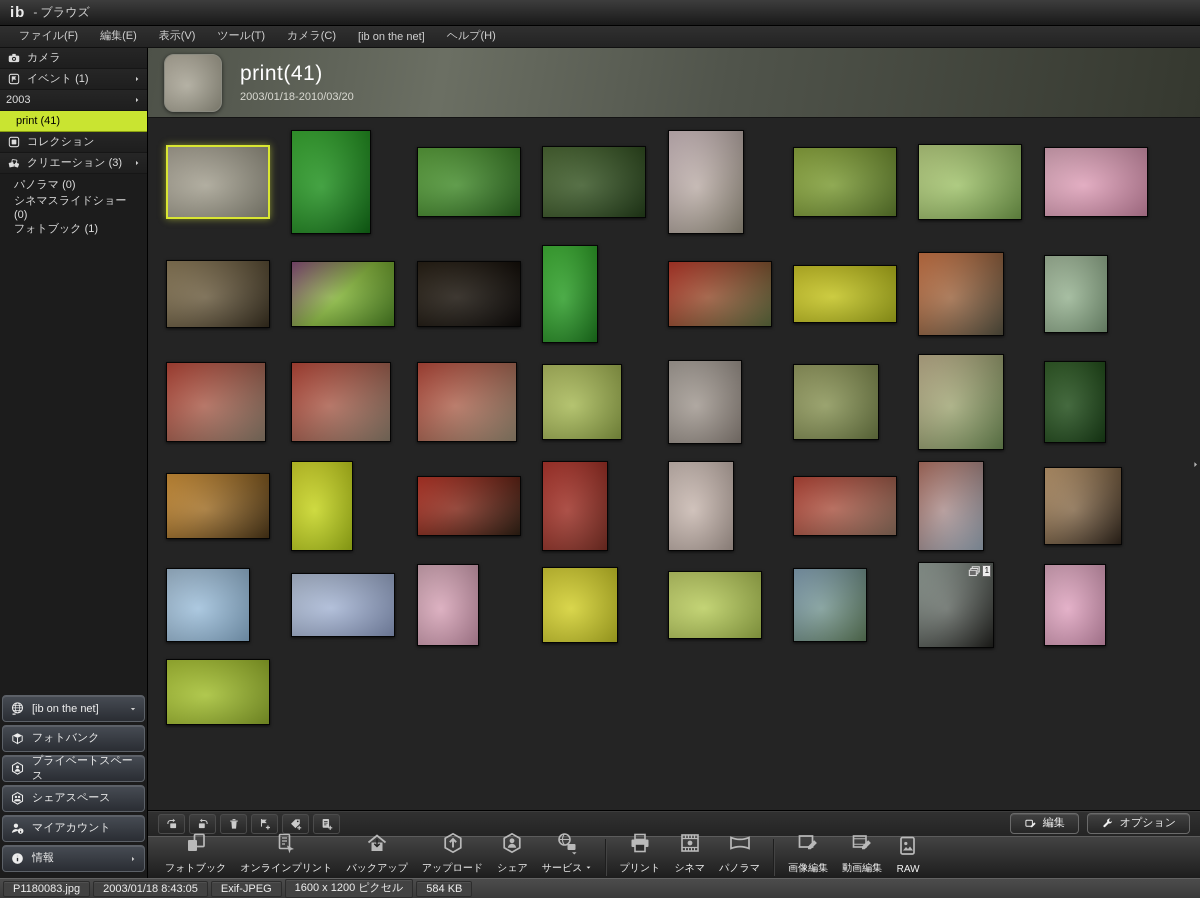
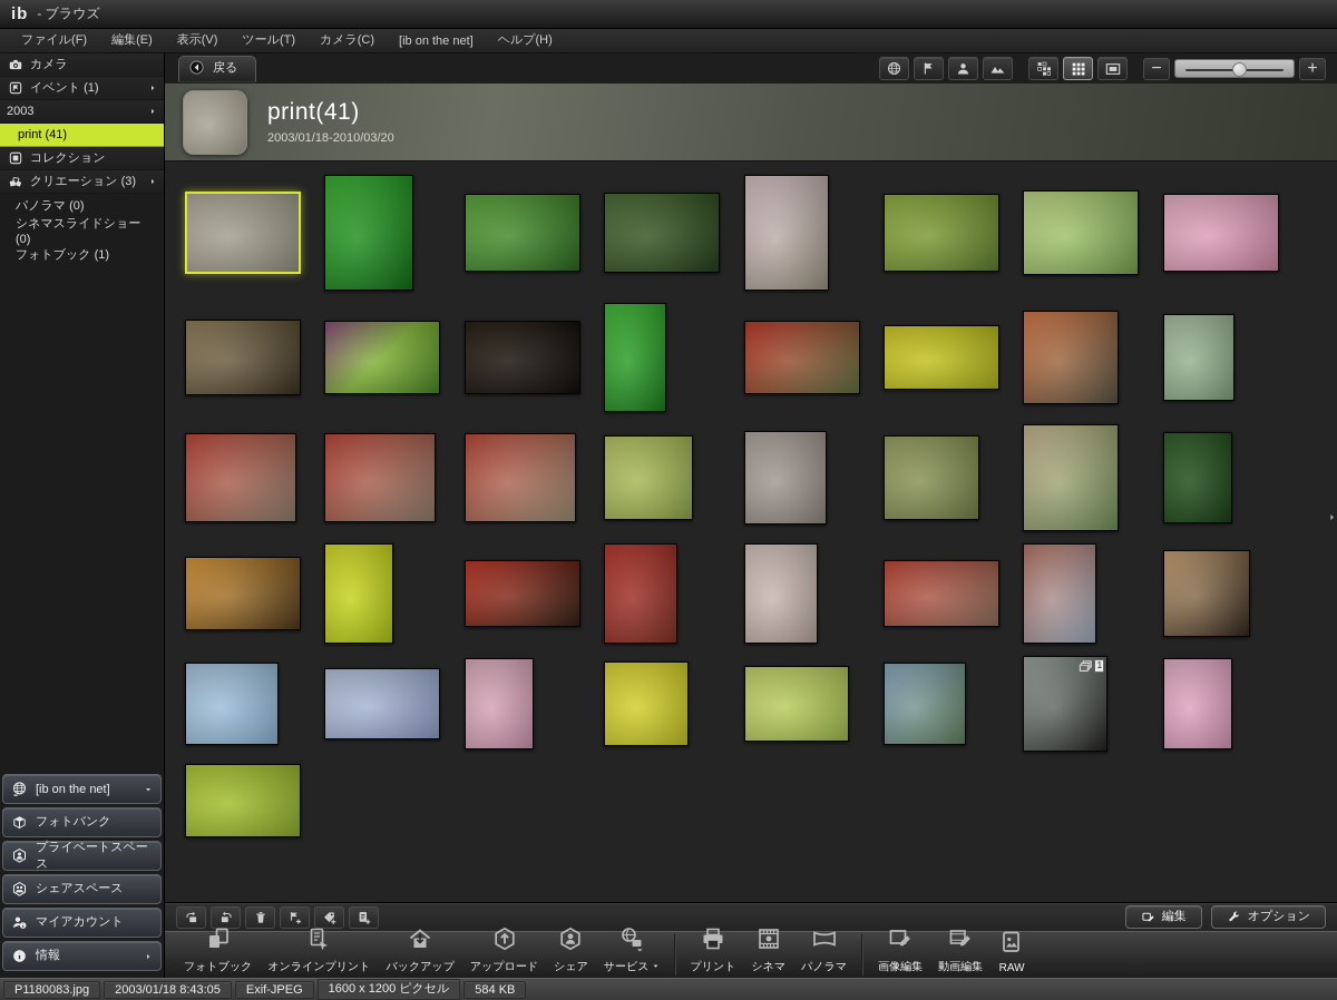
  ib
  - ブラウズ
  ファイル(F)
  編集(E)
  表示(V)
  ツール(T)
  カメラ(C)
  [ib on the net]
  ヘルプ(H)
  カメラ
  イベント (1)
  2003
  print (41)
  コレクション
  クリエーション (3)
  パノラマ (0)
  シネマスライドショー (0)
  フォトブック (1)
  [ib on the net]
  フォトバンク
  プライベートスペース
  シェアスペース
  マイアカウント
  情報
+ 戻る
+ −
+ +
  print(41)
  2003/01/18-2010/03/20
  1
  編集
  オプション
  フォトブック
  オンラインプリント
  バックアップ
  アップロード
  シェア
  サービス
  プリント
  シネマ
  パノラマ
  画像編集
  動画編集
  RAW
  P1180083.jpg
  2003/01/18 8:43:05
  Exif-JPEG
  1600 x 1200 ピクセル
  584 KB
